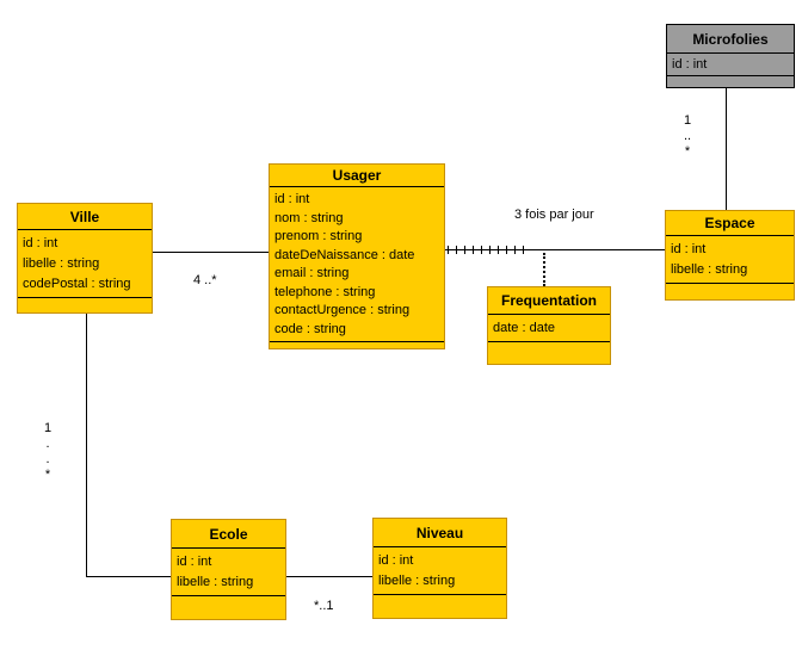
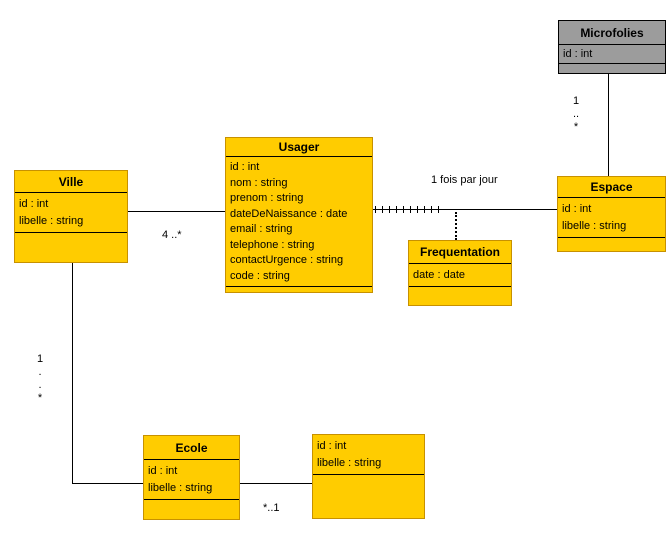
  Microfolies
  id : int
  Usager
  id : int
  nom : string
  prenom : string
  dateDeNaissance : date
  email : string
  telephone : string
  contactUrgence : string
  code : string
  Ville
  id : int
  libelle : string
- codePostal : string
  Espace
  id : int
  libelle : string
  Frequentation
  date : date
  Ecole
  id : int
  libelle : string
- Niveau
  id : int
  libelle : string
  4 ..*
- 3 fois par jour
+ 1 fois par jour
  1
  ..
  *
  1
  .
  .
  *
  *..1
